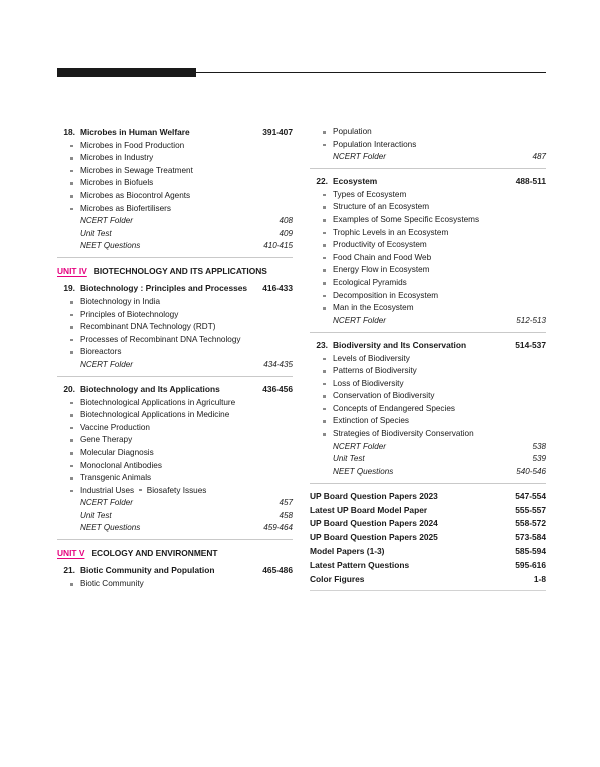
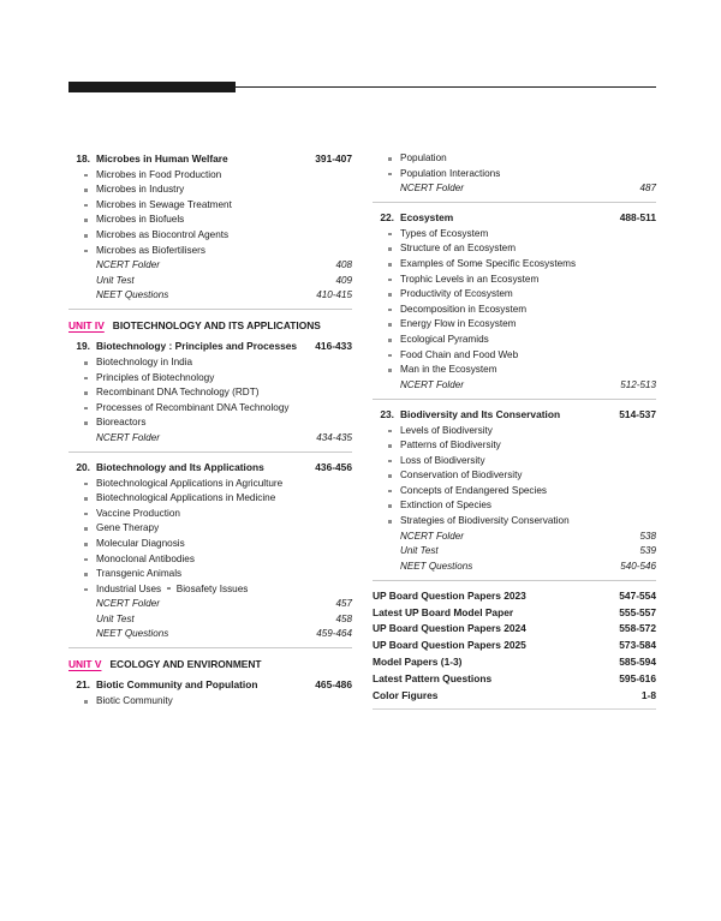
  18.
  Microbes in Human Welfare
  391-407
  Microbes in Food Production
  Microbes in Industry
  Microbes in Sewage Treatment
  Microbes in Biofuels
  Microbes as Biocontrol Agents
  Microbes as Biofertilisers
  NCERT Folder
  408
  Unit Test
  409
  NEET Questions
  410-415
  UNIT IV
  BIOTECHNOLOGY AND ITS APPLICATIONS
  19.
  Biotechnology : Principles and Processes
  416-433
  Biotechnology in India
  Principles of Biotechnology
  Recombinant DNA Technology (RDT)
  Processes of Recombinant DNA Technology
  Bioreactors
  NCERT Folder
  434-435
  20.
  Biotechnology and Its Applications
  436-456
  Biotechnological Applications in Agriculture
  Biotechnological Applications in Medicine
  Vaccine Production
  Gene Therapy
  Molecular Diagnosis
  Monoclonal Antibodies
  Transgenic Animals
  Industrial Uses Biosafety Issues
  NCERT Folder
  457
  Unit Test
  458
  NEET Questions
  459-464
  UNIT V
  ECOLOGY AND ENVIRONMENT
  21.
  Biotic Community and Population
  465-486
  Biotic Community
  Population
  Population Interactions
  NCERT Folder
  487
  22.
  Ecosystem
  488-511
  Types of Ecosystem
  Structure of an Ecosystem
  Examples of Some Specific Ecosystems
  Trophic Levels in an Ecosystem
  Productivity of Ecosystem
- Food Chain and Food Web
+ Decomposition in Ecosystem
  Energy Flow in Ecosystem
  Ecological Pyramids
- Decomposition in Ecosystem
+ Food Chain and Food Web
  Man in the Ecosystem
  NCERT Folder
  512-513
  23.
  Biodiversity and Its Conservation
  514-537
  Levels of Biodiversity
  Patterns of Biodiversity
  Loss of Biodiversity
  Conservation of Biodiversity
  Concepts of Endangered Species
  Extinction of Species
  Strategies of Biodiversity Conservation
  NCERT Folder
  538
  Unit Test
  539
  NEET Questions
  540-546
  UP Board Question Papers 2023
  547-554
  Latest UP Board Model Paper
  555-557
  UP Board Question Papers 2024
  558-572
  UP Board Question Papers 2025
  573-584
  Model Papers (1-3)
  585-594
  Latest Pattern Questions
  595-616
  Color Figures
  1-8
